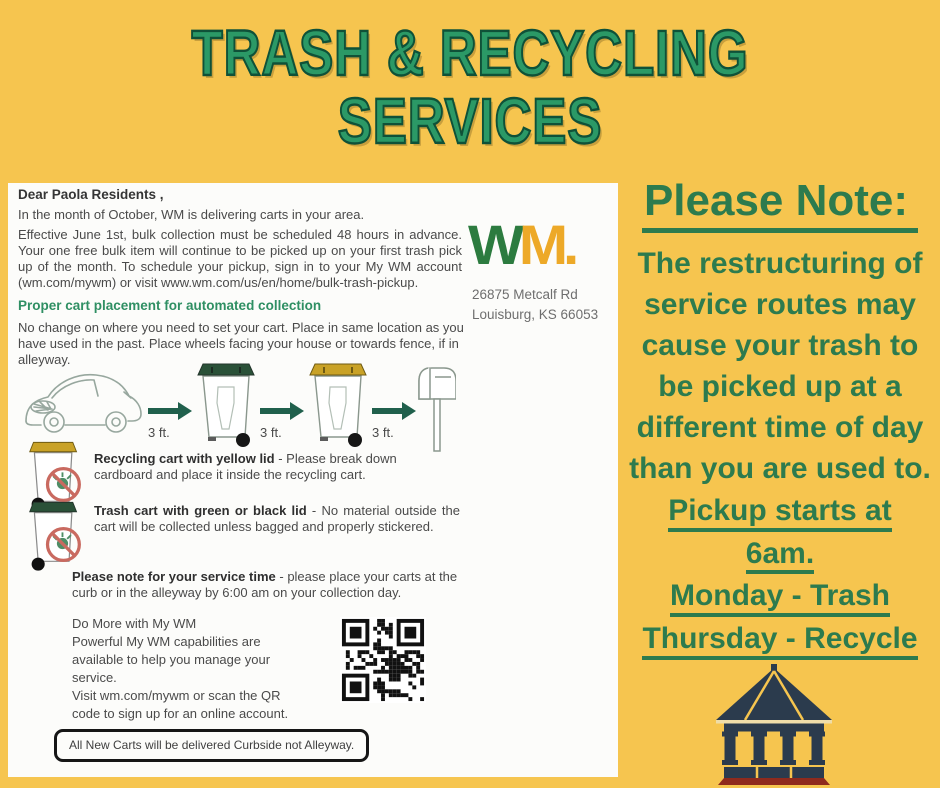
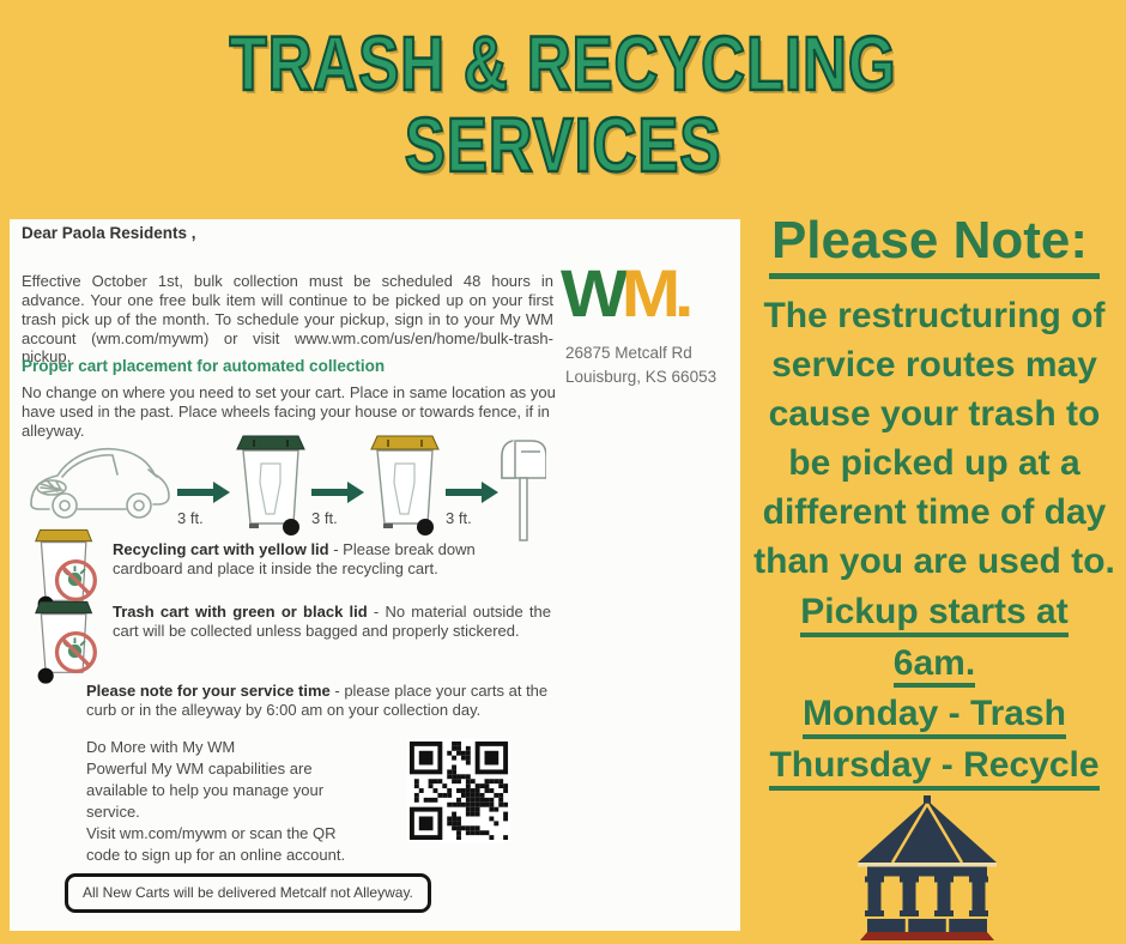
  TRASH & RECYCLING
  SERVICES
  Dear Paola Residents ,
- In the month of October, WM is delivering carts in your area.
- Effective June 1st, bulk collection must be scheduled 48 hours in advance. Your one free bulk item will continue to be picked up on your first trash pick up of the month. To schedule your pickup, sign in to your My WM account (wm.com/mywm) or visit www.wm.com/us/en/home/bulk-trash-pickup.
+ Effective October 1st, bulk collection must be scheduled 48 hours in advance. Your one free bulk item will continue to be picked up on your first trash pick up of the month. To schedule your pickup, sign in to your My WM account (wm.com/mywm) or visit www.wm.com/us/en/home/bulk-trash-pickup.
  Proper cart placement for automated collection
  No change on where you need to set your cart. Place in same location as you have used in the past. Place wheels facing your house or towards fence, if in alleyway.
  3 ft.
  3 ft.
  3 ft.
  Recycling cart with yellow lid - Please break down cardboard and place it inside the recycling cart.
  Trash cart with green or black lid - No material outside the cart will be collected unless bagged and properly stickered.
  Please note for your service time - please place your carts at the curb or in the alleyway by 6:00 am on your collection day.
  Do More with My WM
  Powerful My WM capabilities are
  available to help you manage your
  service.
  Visit wm.com/mywm or scan the QR
  code to sign up for an online account.
- All New Carts will be delivered Curbside not Alleyway.
+ All New Carts will be delivered Metcalf not Alleyway.
  WM.
  26875 Metcalf Rd
  Louisburg, KS 66053
  Please Note:
  The restructuring of
  service routes may
  cause your trash to
  be picked up at a
  different time of day
  than you are used to.
  Pickup starts at
  6am.
  Monday - Trash
  Thursday - Recycle
